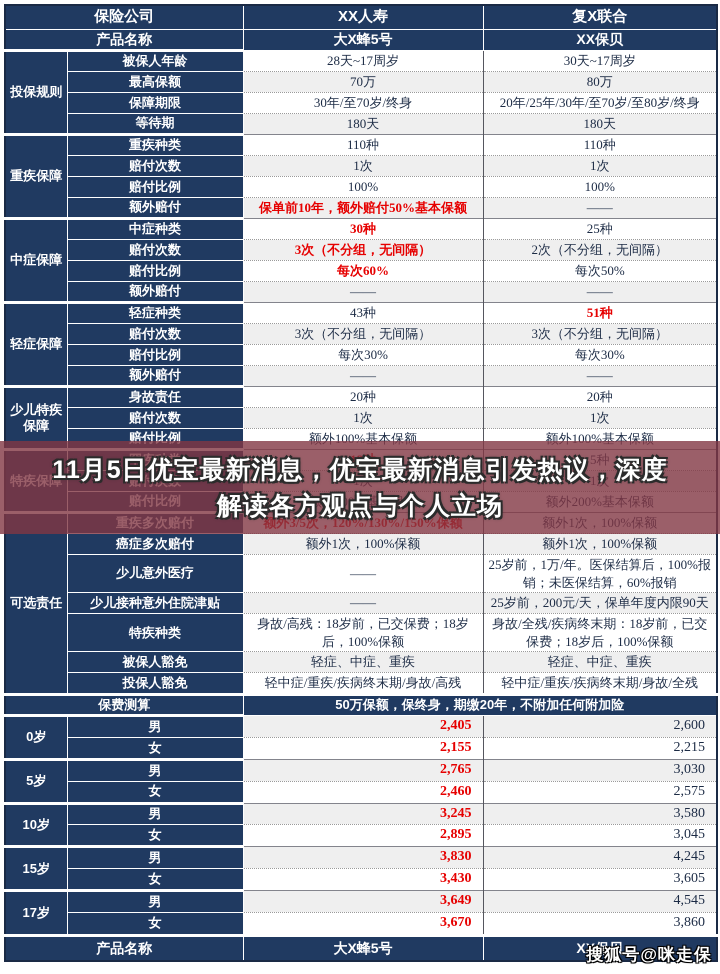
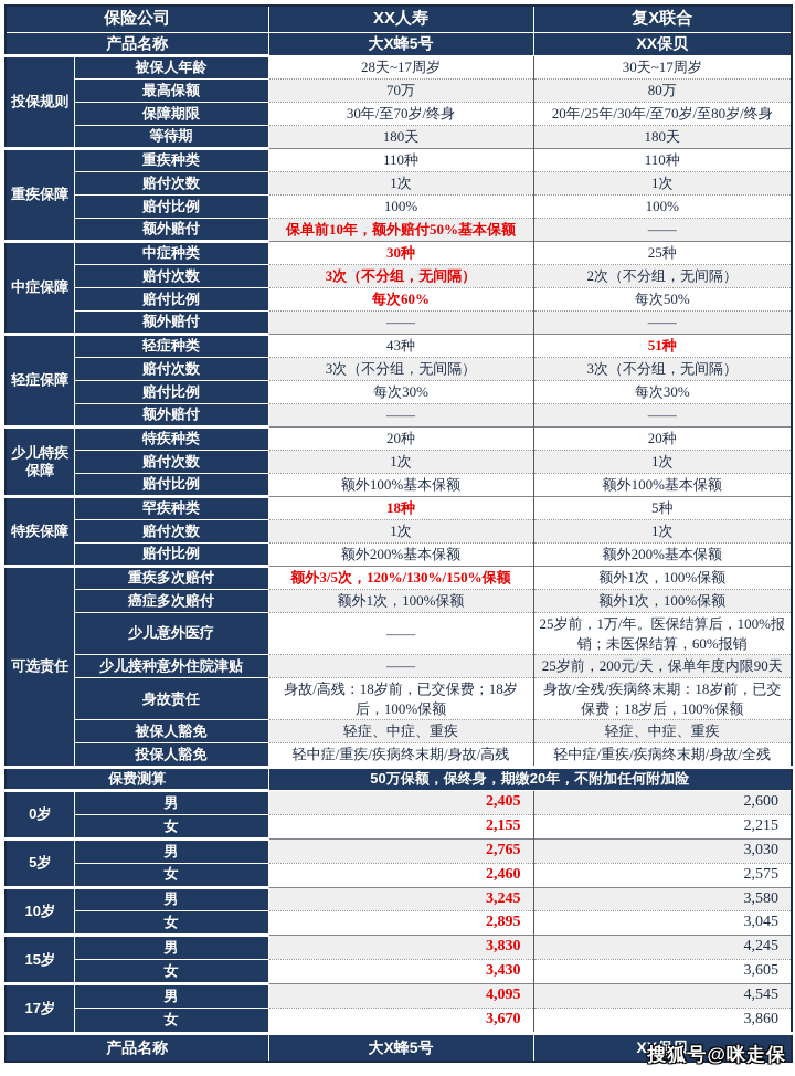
  保险公司	XX人寿	复X联合
  产品名称	大X蜂5号	XX保贝
  投保规则	被保人年龄	28天~17周岁	30天~17周岁
  最高保额	70万	80万
  保障期限	30年/至70岁/终身	20年/25年/30年/至70岁/至80岁/终身
  等待期	180天	180天
  重疾保障	重疾种类	110种	110种
  赔付次数	1次	1次
  赔付比例	100%	100%
  额外赔付	保单前10年，额外赔付50%基本保额	——
  中症保障	中症种类	30种	25种
  赔付次数	3次（不分组，无间隔）	2次（不分组，无间隔）
  赔付比例	每次60%	每次50%
  额外赔付	——	——
  轻症保障	轻症种类	43种	51种
  赔付次数	3次（不分组，无间隔）	3次（不分组，无间隔）
  赔付比例	每次30%	每次30%
  额外赔付	——	——
- 少儿特疾保障	身故责任	20种	20种
+ 少儿特疾保障	特疾种类	20种	20种
  赔付次数	1次	1次
  赔付比例	额外100%基本保额	额外100%基本保额
  特疾保障	罕疾种类	18种	5种
  赔付次数	1次	1次
  赔付比例	额外200%基本保额	额外200%基本保额
  可选责任	重疾多次赔付	额外3/5次，120%/130%/150%保额	额外1次，100%保额
  癌症多次赔付	额外1次，100%保额	额外1次，100%保额
  少儿意外医疗	——	25岁前，1万/年。医保结算后，100%报销；未医保结算，60%报销
  少儿接种意外住院津贴	——	25岁前，200元/天，保单年度内限90天
- 特疾种类	身故/高残：18岁前，已交保费；18岁后，100%保额	身故/全残/疾病终末期：18岁前，已交保费；18岁后，100%保额
+ 身故责任	身故/高残：18岁前，已交保费；18岁后，100%保额	身故/全残/疾病终末期：18岁前，已交保费；18岁后，100%保额
  被保人豁免	轻症、中症、重疾	轻症、中症、重疾
  投保人豁免	轻中症/重疾/疾病终末期/身故/高残	轻中症/重疾/疾病终末期/身故/全残
  保费测算	50万保额，保终身，期缴20年，不附加任何附加险
  0岁	男	2,405	2,600
  女	2,155	2,215
  5岁	男	2,765	3,030
  女	2,460	2,575
  10岁	男	3,245	3,580
  女	2,895	3,045
  15岁	男	3,830	4,245
  女	3,430	3,605
- 17岁	男	3,649	4,545
+ 17岁	男	4,095	4,545
  女	3,670	3,860
  产品名称	大X蜂5号	XX保贝
- 11月5日优宝最新消息，优宝最新消息引发热议，深度解读各方观点与个人立场
  搜狐号@咪走保
